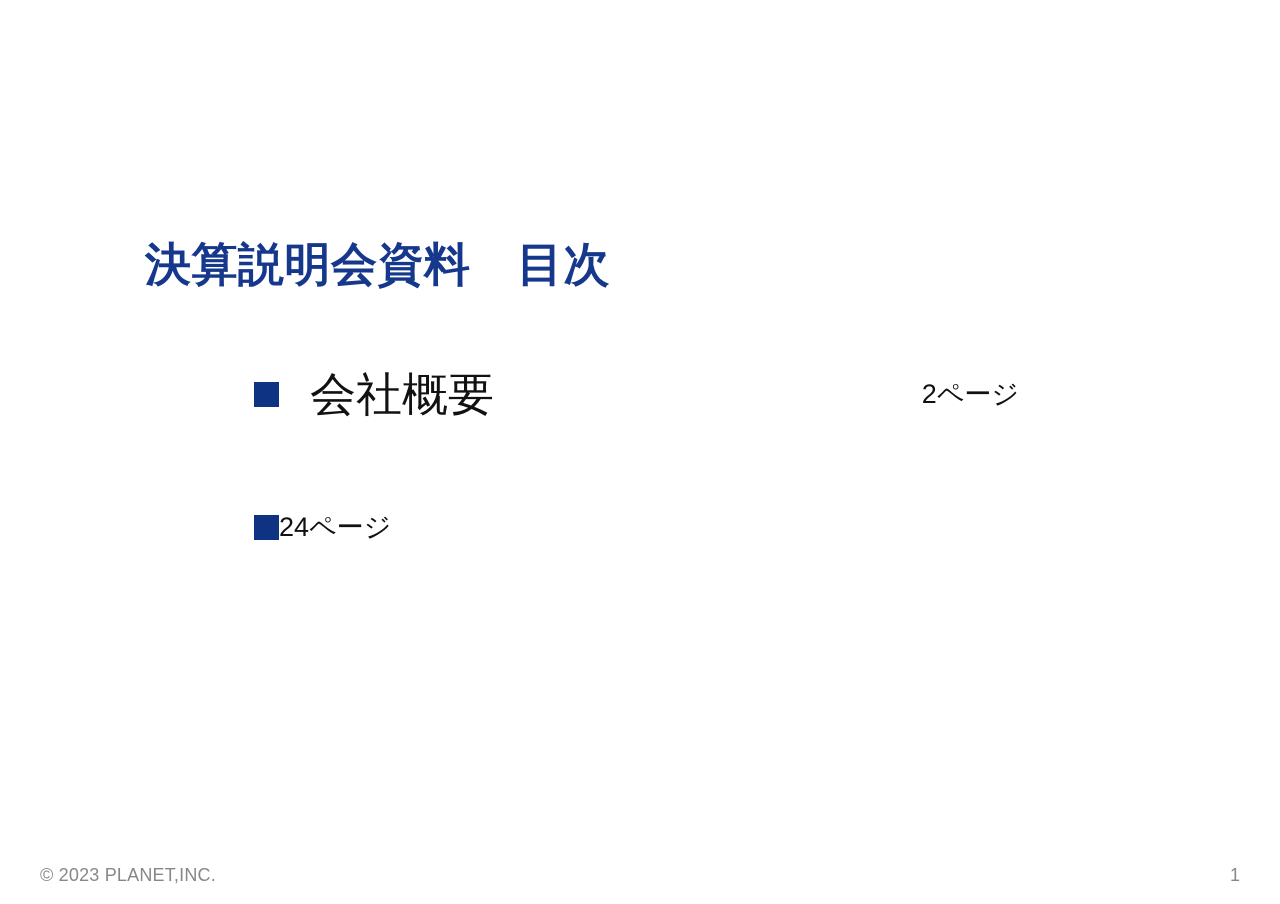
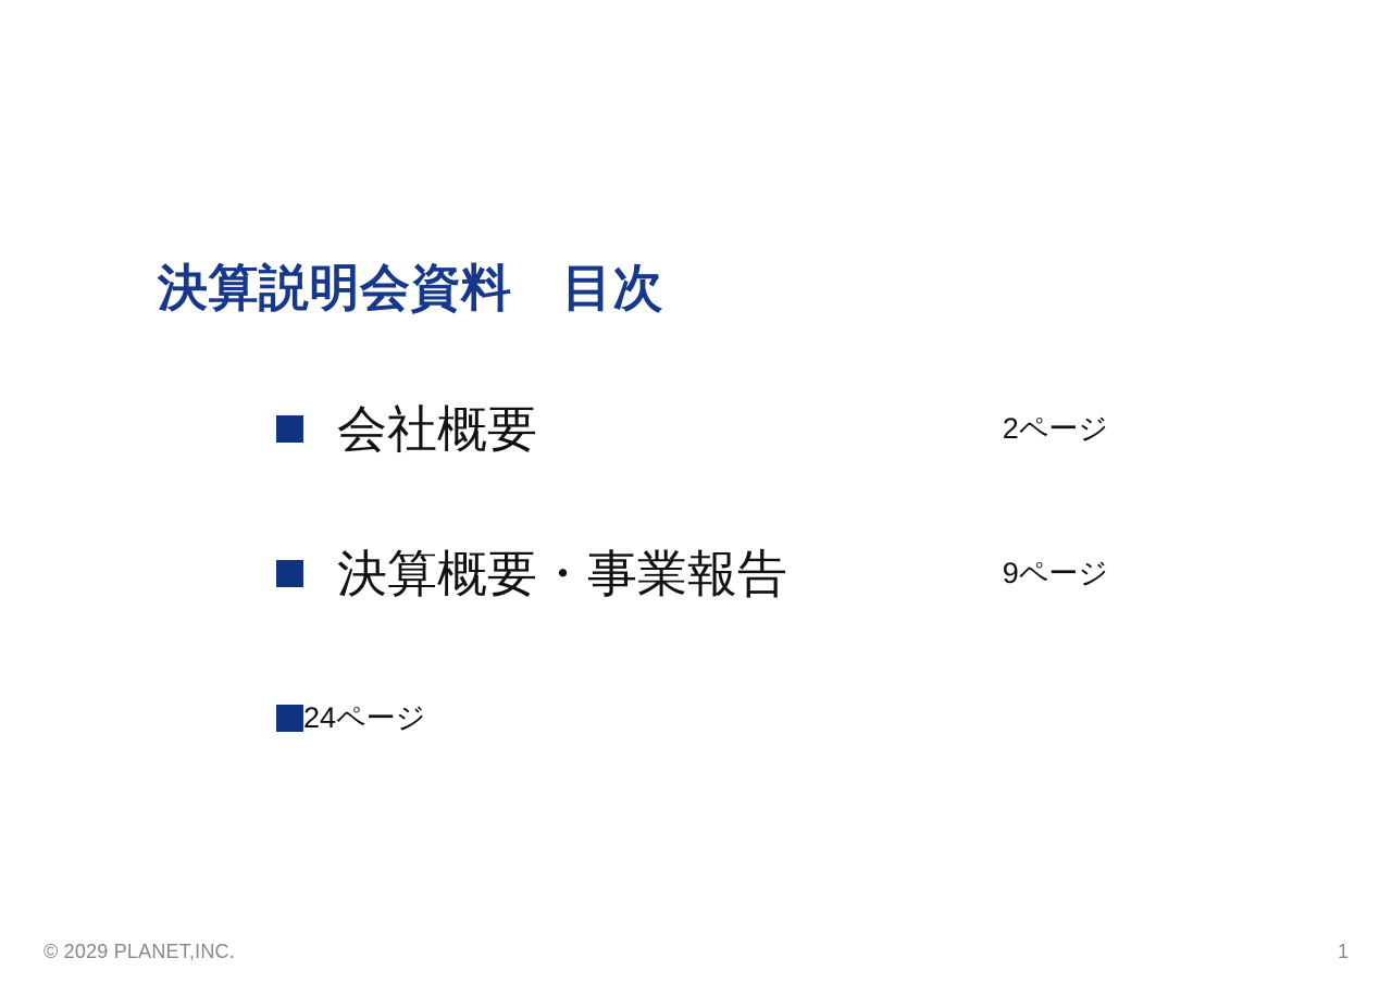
  決算説明会資料 目次
  会社概要
  2ページ
+ 決算概要・事業報告
+ 9ページ
  24ページ
- © 2023 PLANET,INC.
+ © 2029 PLANET,INC.
  1
